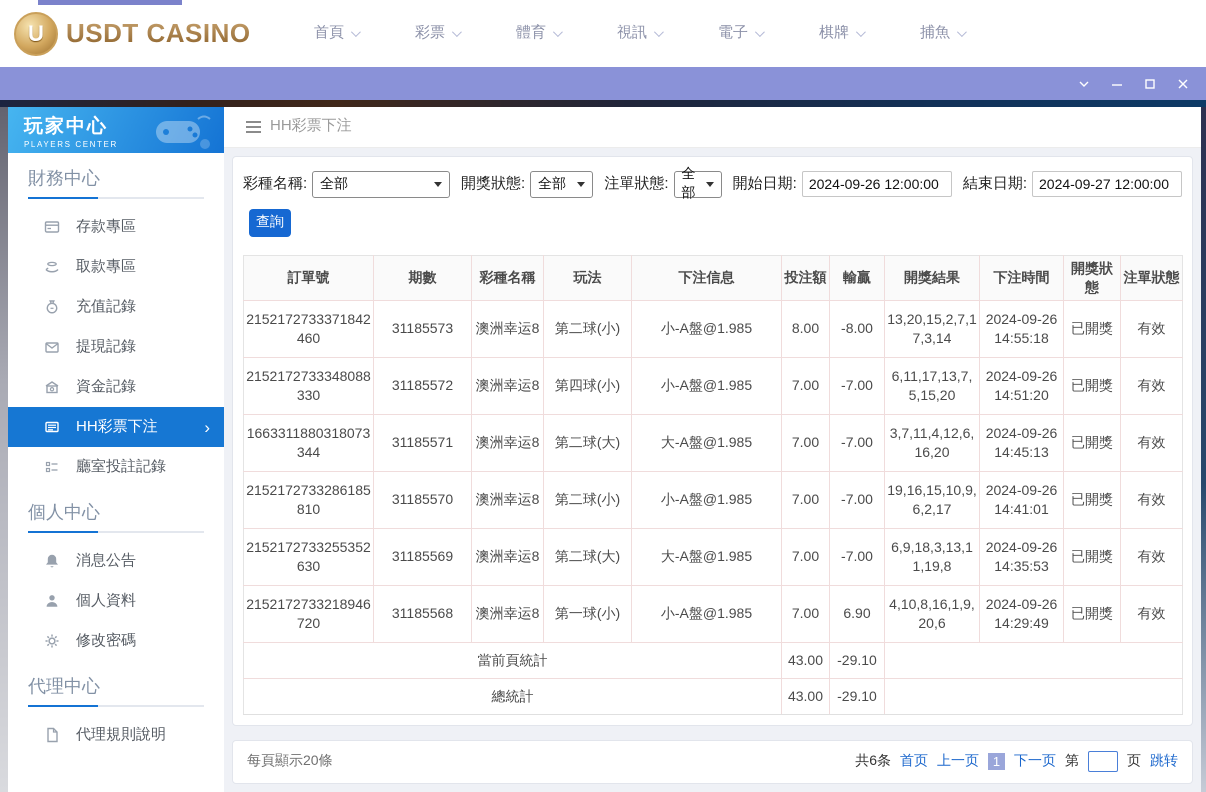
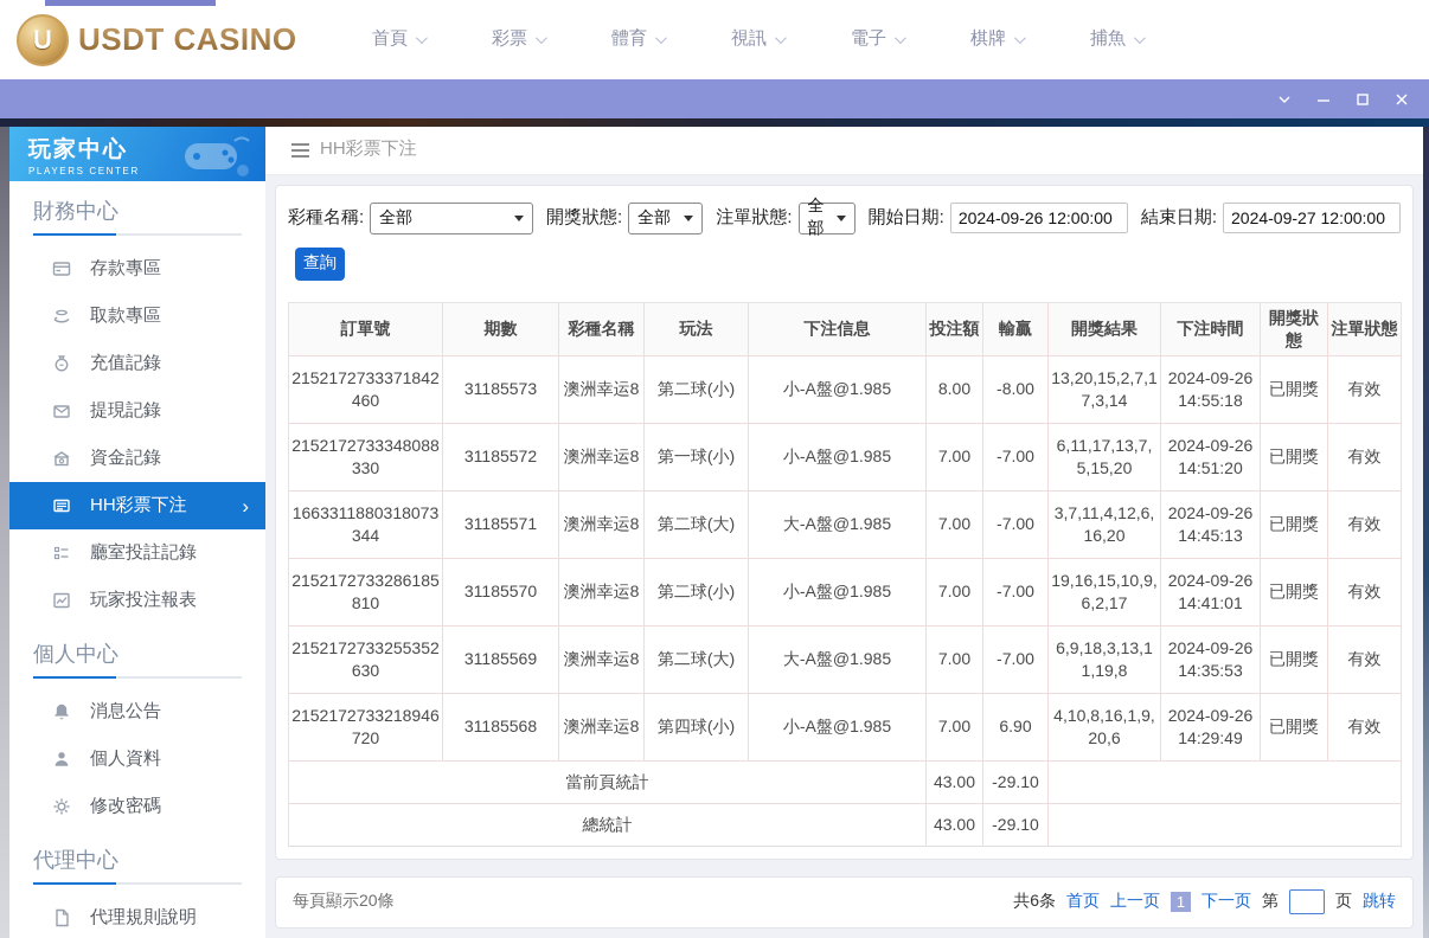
  U
  USDT CASINO
  首頁
  彩票
  體育
  視訊
  電子
  棋牌
  捕魚
  玩家中心
  PLAYERS CENTER
  財務中心
  存款專區
  取款專區
  充值記錄
  提現記錄
  資金記錄
  HH彩票下注
  ›
  廳室投註記錄
+ 玩家投注報表
  個人中心
  消息公告
  個人資料
  修改密碼
  代理中心
  代理規則說明
  HH彩票下注
  彩種名稱:
  全部
  開獎狀態:
  全部
  注單狀態:
  全部
  開始日期:
  2024-09-26 12:00:00
  結束日期:
  2024-09-27 12:00:00
  查詢
  訂單號	期數	彩種名稱	玩法	下注信息	投注額	輸贏	開獎結果	下注時間	開獎狀態	注單狀態
  2152172733371842460	31185573	澳洲幸运8	第二球(小)	小-A盤@1.985	8.00	-8.00	13,20,15,2,7,17,3,14	2024-09-26 14:55:18	已開獎	有效
- 2152172733348088330	31185572	澳洲幸运8	第四球(小)	小-A盤@1.985	7.00	-7.00	6,11,17,13,7,5,15,20	2024-09-26 14:51:20	已開獎	有效
+ 2152172733348088330	31185572	澳洲幸运8	第一球(小)	小-A盤@1.985	7.00	-7.00	6,11,17,13,7,5,15,20	2024-09-26 14:51:20	已開獎	有效
  1663311880318073344	31185571	澳洲幸运8	第二球(大)	大-A盤@1.985	7.00	-7.00	3,7,11,4,12,6,16,20	2024-09-26 14:45:13	已開獎	有效
  2152172733286185810	31185570	澳洲幸运8	第二球(小)	小-A盤@1.985	7.00	-7.00	19,16,15,10,9,6,2,17	2024-09-26 14:41:01	已開獎	有效
  2152172733255352630	31185569	澳洲幸运8	第二球(大)	大-A盤@1.985	7.00	-7.00	6,9,18,3,13,11,19,8	2024-09-26 14:35:53	已開獎	有效
- 2152172733218946720	31185568	澳洲幸运8	第一球(小)	小-A盤@1.985	7.00	6.90	4,10,8,16,1,9,20,6	2024-09-26 14:29:49	已開獎	有效
+ 2152172733218946720	31185568	澳洲幸运8	第四球(小)	小-A盤@1.985	7.00	6.90	4,10,8,16,1,9,20,6	2024-09-26 14:29:49	已開獎	有效
  當前頁統計	43.00	-29.10
  總統計	43.00	-29.10
  每頁顯示20條
  共6条
  首页
  上一页
  1
  下一页
  第
  页
  跳转
